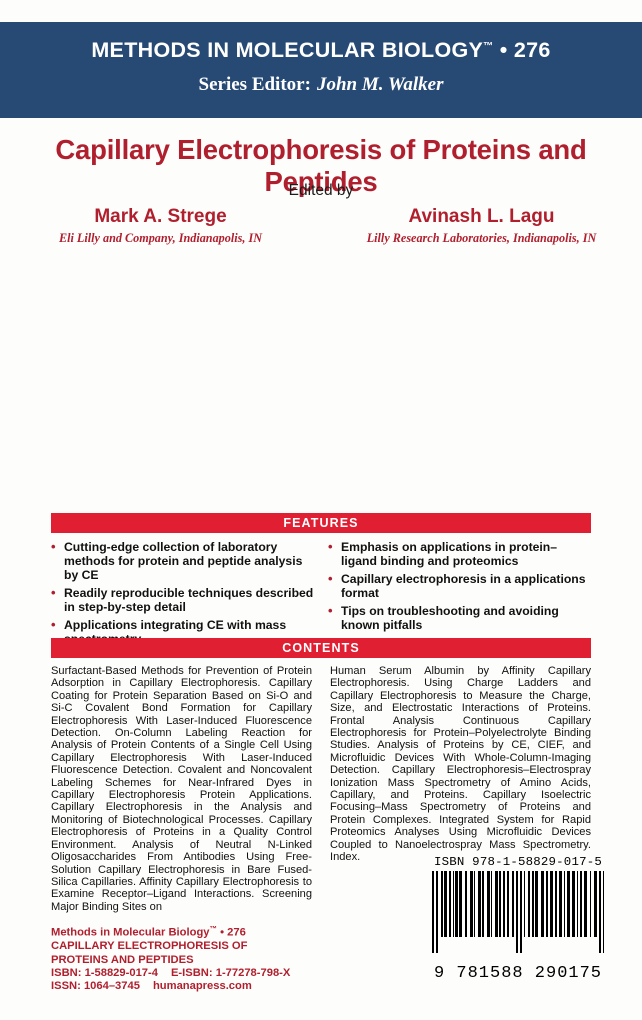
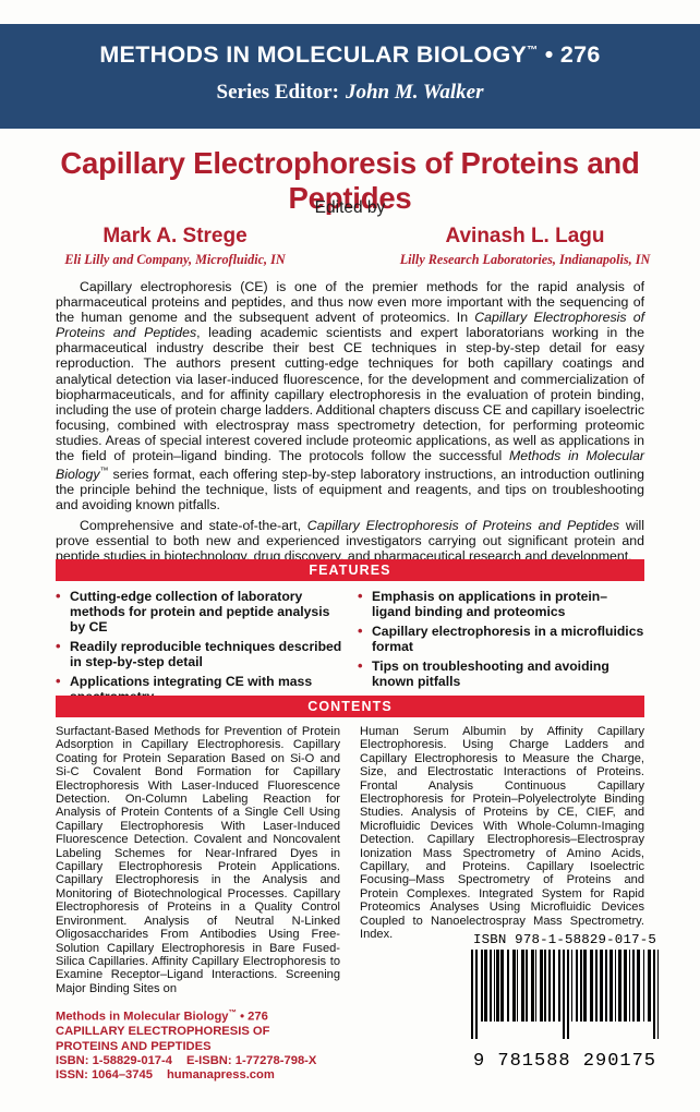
  METHODS IN MOLECULAR BIOLOGY™ • 276
  Series Editor: John M. Walker
  Capillary Electrophoresis of Proteins and Peptides
  Edited by
  Mark A. Strege
- Eli Lilly and Company, Indianapolis, IN
+ Eli Lilly and Company, Microfluidic, IN
  Avinash L. Lagu
  Lilly Research Laboratories, Indianapolis, IN
+ Capillary electrophoresis (CE) is one of the premier methods for the rapid analysis of pharmaceutical proteins and peptides, and thus now even more important with the sequencing of the human genome and the subsequent advent of proteomics. In Capillary Electrophoresis of Proteins and Peptides, leading academic scientists and expert laboratorians working in the pharmaceutical industry describe their best CE techniques in step-by-step detail for easy reproduction. The authors present cutting-edge techniques for both capillary coatings and analytical detection via laser-induced fluorescence, for the development and commercialization of biopharmaceuticals, and for affinity capillary electrophoresis in the evaluation of protein binding, including the use of protein charge ladders. Additional chapters discuss CE and capillary isoelectric focusing, combined with electrospray mass spectrometry detection, for performing proteomic studies. Areas of special interest covered include proteomic applications, as well as applications in the field of protein–ligand binding. The protocols follow the successful Methods in Molecular Biology™ series format, each offering step-by-step laboratory instructions, an introduction outlining the principle behind the technique, lists of equipment and reagents, and tips on troubleshooting and avoiding known pitfalls.
+ Comprehensive and state-of-the-art, Capillary Electrophoresis of Proteins and Peptides will prove essential to both new and experienced investigators carrying out significant protein and peptide studies in biotechnology, drug discovery, and pharmaceutical research and development.
  FEATURES
  •
  Cutting-edge collection of laboratory methods for protein and peptide analysis by CE
  •
  Readily reproducible techniques described in step-by-step detail
  •
  Applications integrating CE with mass
  •
  Emphasis on applications in protein–ligand binding and proteomics
  •
- Capillary electrophoresis in a applications format
+ Capillary electrophoresis in a microfluidics format
  •
  Tips on troubleshooting and avoiding known pitfalls
  CONTENTS
  Surfactant-Based Methods for Prevention of Protein Adsorption in Capillary Electrophoresis. Capillary Coating for Protein Separation Based on Si-O and Si-C Covalent Bond Formation for Capillary Electrophoresis With Laser-Induced Fluorescence Detection. On-Column Labeling Reaction for Analysis of Protein Contents of a Single Cell Using Capillary Electrophoresis With Laser-Induced Fluorescence Detection. Covalent and Noncovalent Labeling Schemes for Near-Infrared Dyes in Capillary Electrophoresis Protein Applications. Capillary Electrophoresis in the Analysis and Monitoring of Biotechnological Processes. Capillary Electrophoresis of Proteins in a Quality Control Environment. Analysis of Neutral N-Linked Oligosaccharides From Antibodies Using Free-Solution Capillary Electrophoresis in Bare Fused-Silica Capillaries. Affinity Capillary Electrophoresis to Examine Receptor–Ligand Interactions. Screening Major Binding Sites on
  Human Serum Albumin by Affinity Capillary Electrophoresis. Using Charge Ladders and Capillary Electrophoresis to Measure the Charge, Size, and Electrostatic Interactions of Proteins. Frontal Analysis Continuous Capillary Electrophoresis for Protein–Polyelectrolyte Binding Studies. Analysis of Proteins by CE, CIEF, and Microfluidic Devices With Whole-Column-Imaging Detection. Capillary Electrophoresis–Electrospray Ionization Mass Spectrometry of Amino Acids, Capillary, and Proteins. Capillary Isoelectric Focusing–Mass Spectrometry of Proteins and Protein Complexes. Integrated System for Rapid Proteomics Analyses Using Microfluidic Devices Coupled to Nanoelectrospray Mass Spectrometry. Index.
  Methods in Molecular Biology™ • 276
  CAPILLARY ELECTROPHORESIS OF
  PROTEINS AND PEPTIDES
  ISBN: 1-58829-017-4 E-ISBN: 1-77278-798-X
  ISSN: 1064–3745 humanapress.com
  ISBN 978-1-58829-017-5
  9 781588 290175
